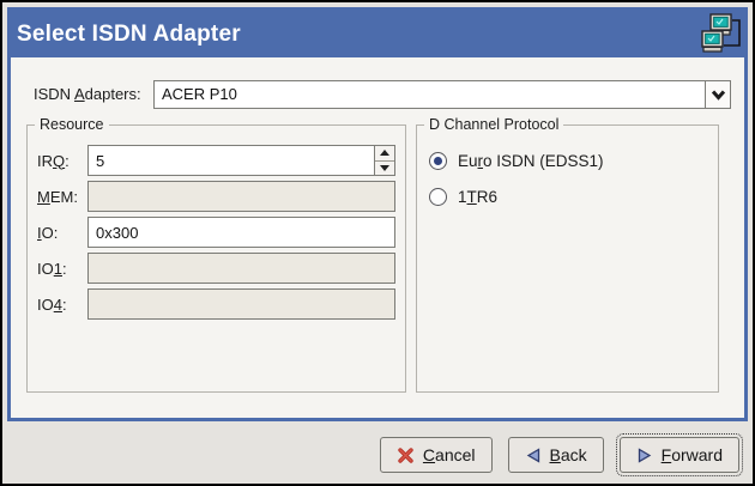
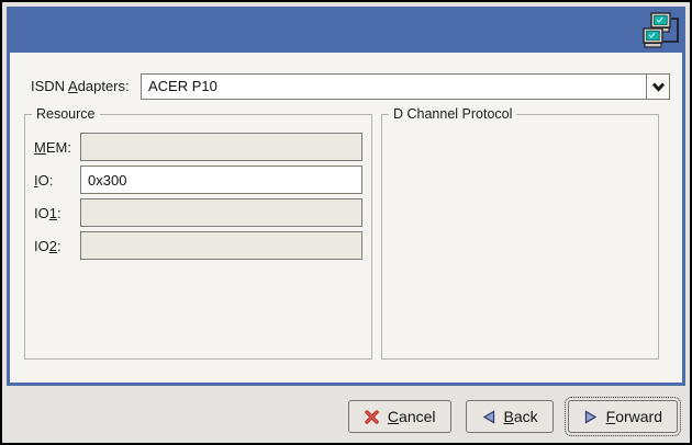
- Select ISDN Adapter
  ISDN Adapters:
  ACER P10
  Resource
- IRQ:
- 5
  MEM:
  IO:
  0x300
  IO1:
- IO4:
+ IO2:
  D Channel Protocol
- Euro ISDN (EDSS1)
- 1TR6
  Cancel
  Back
  Forward
